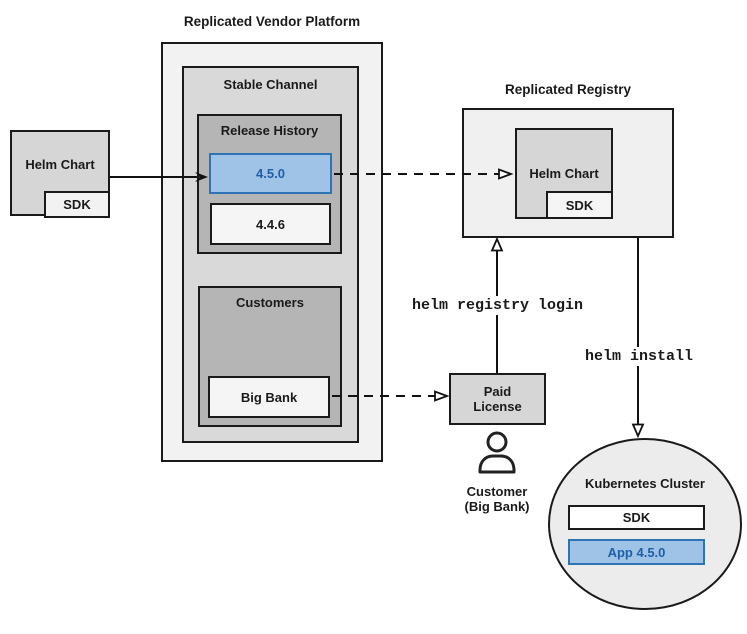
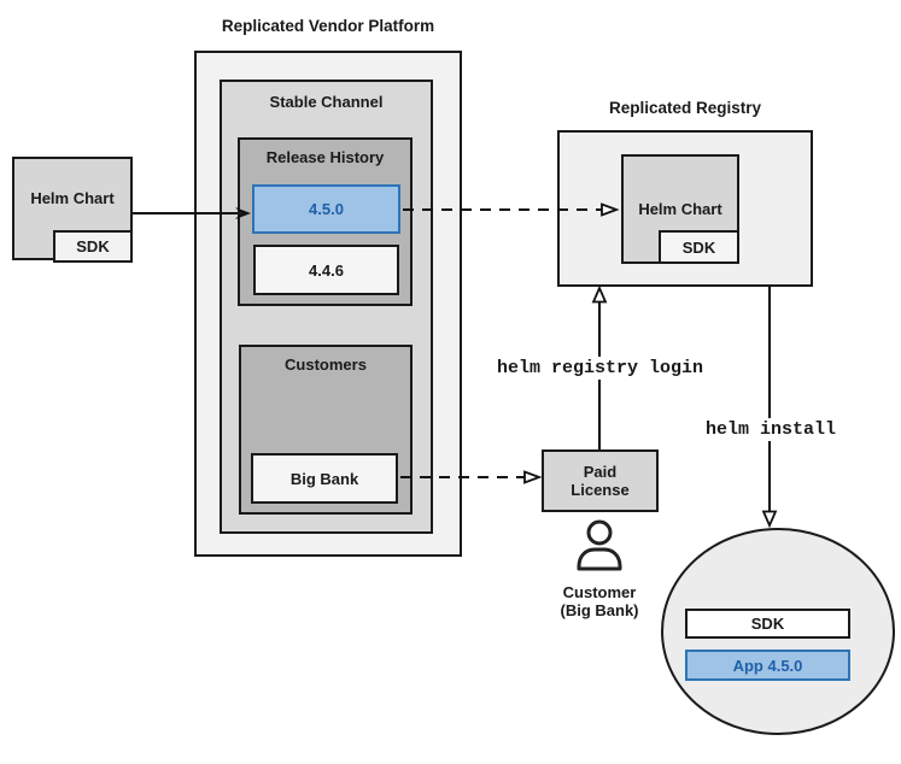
  Helm Chart
  SDK
  Replicated Vendor Platform
  Stable Channel
  Release History
  4.5.0
  4.4.6
  Customers
  Big Bank
  Replicated Registry
  Helm Chart
  SDK
  Paid License
  Customer
  (Big Bank)
- Kubernetes Cluster
  SDK
  App 4.5.0
  helm registry login
  helm install
